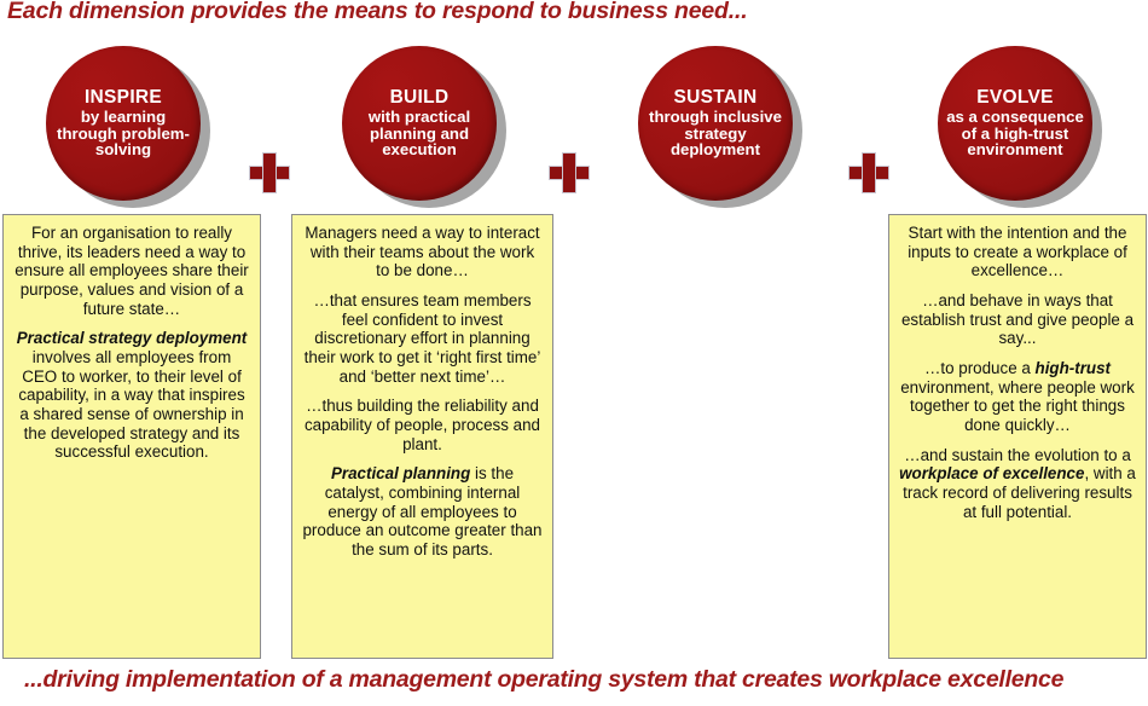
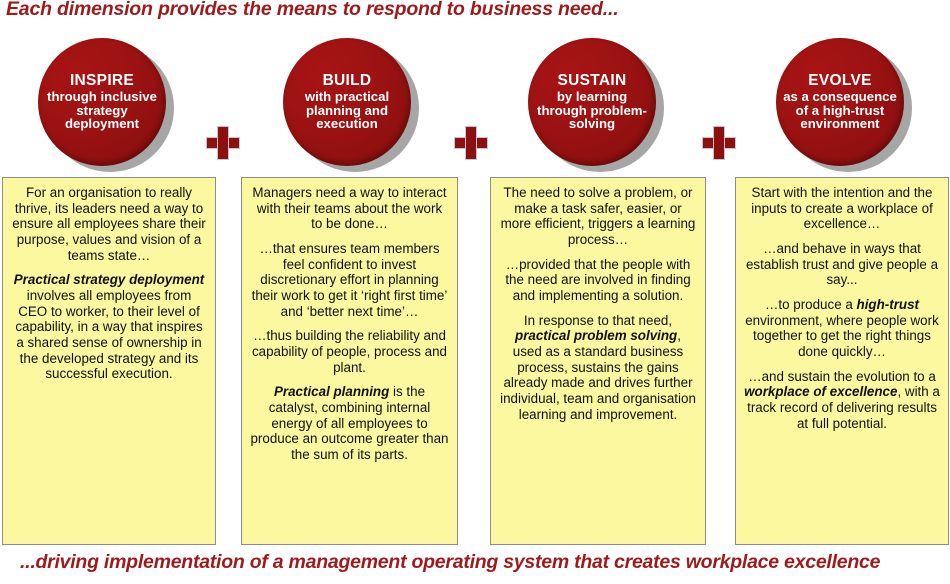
  Each dimension provides the means to respond to business need...
  INSPIRE
- by learning through problem-solving
+ through inclusive strategy deployment
  BUILD
  with practical planning and execution
  SUSTAIN
- through inclusive strategy deployment
+ by learning through problem-solving
  EVOLVE
  as a consequence of a high-trust environment
- For an organisation to really thrive, its leaders need a way to ensure all employees share their purpose, values and vision of a future state…
+ For an organisation to really thrive, its leaders need a way to ensure all employees share their purpose, values and vision of a teams state…
  Practical strategy deployment involves all employees from CEO to worker, to their level of capability, in a way that inspires a shared sense of ownership in the developed strategy and its successful execution.
  Managers need a way to interact with their teams about the work to be done…
  …that ensures team members feel confident to invest discretionary effort in planning their work to get it ‘right first time’ and ‘better next time’…
  …thus building the reliability and capability of people, process and plant.
  Practical planning is the catalyst, combining internal energy of all employees to produce an outcome greater than the sum of its parts.
+ The need to solve a problem, or make a task safer, easier, or more efficient, triggers a learning process…
+ …provided that the people with the need are involved in finding and implementing a solution.
+ In response to that need, practical problem solving, used as a standard business process, sustains the gains already made and drives further individual, team and organisation learning and improvement.
  Start with the intention and the inputs to create a workplace of excellence…
  …and behave in ways that establish trust and give people a say...
  …to produce a high-trust environment, where people work together to get the right things done quickly…
  …and sustain the evolution to a workplace of excellence, with a track record of delivering results at full potential.
  ...driving implementation of a management operating system that creates workplace excellence
